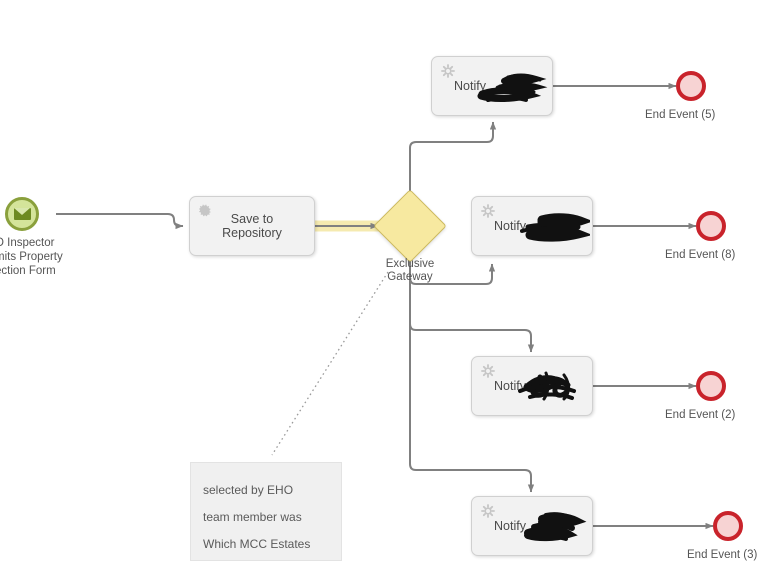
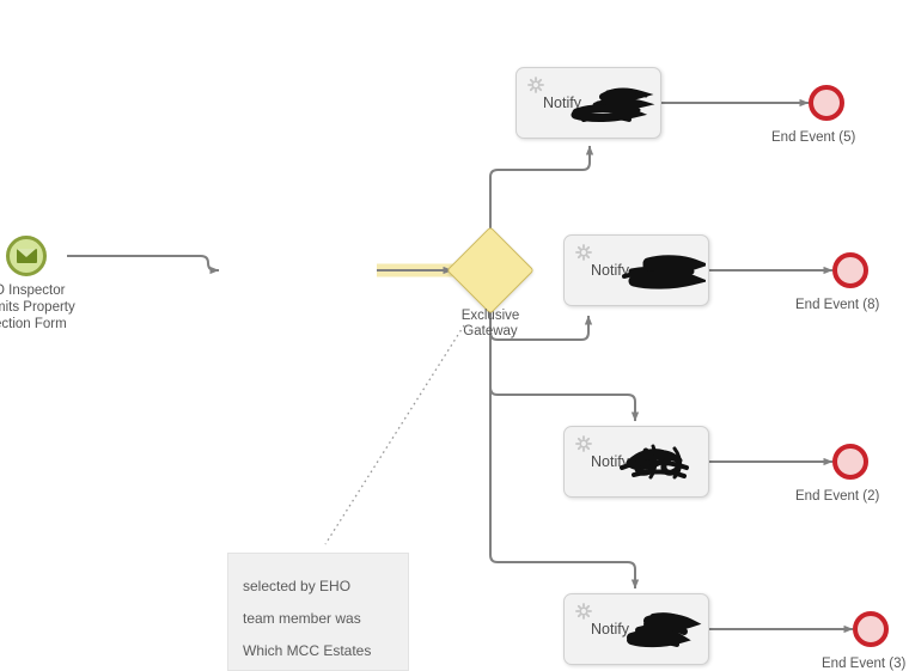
  Inspector
  its Property
  ction Form
- Save to
- Repository
  Exclusive
  Gateway
  Notify
  Notify
  Notify
  Notify
  End Event (5)
  End Event (8)
  End Event (2)
  End Event (3)
  selected by EHO
  team member was
  Which MCC Estates
